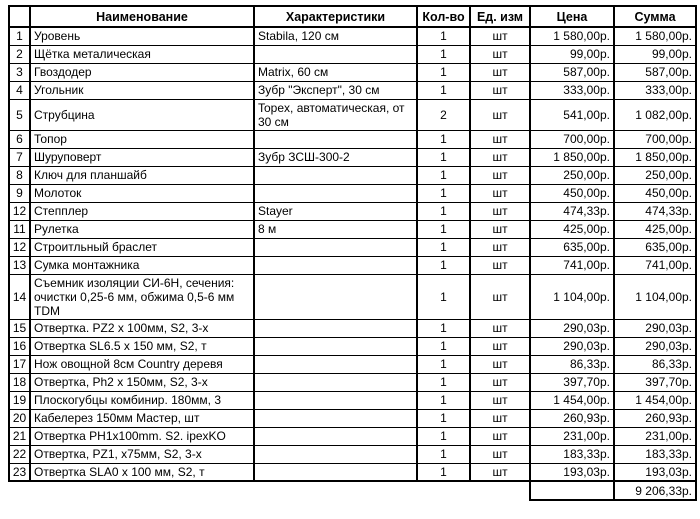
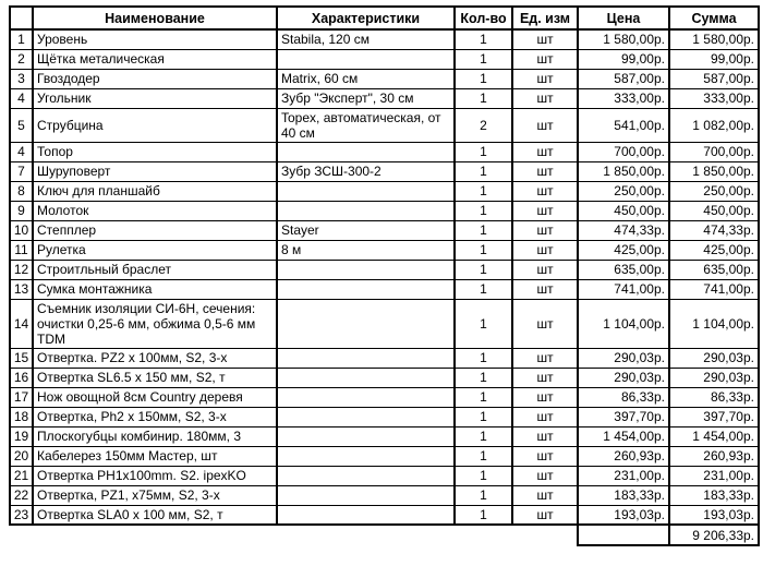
  	Наименование	Характеристики	Кол-во	Ед. изм	Цена	Сумма
  1	Уровень	Stabila, 120 см	1	шт	1 580,00р.	1 580,00р.
  2	Щётка металическая		1	шт	99,00р.	99,00р.
  3	Гвоздодер	Matrix, 60 см	1	шт	587,00р.	587,00р.
  4	Угольник	Зубр "Эксперт", 30 см	1	шт	333,00р.	333,00р.
- 5	Струбцина	Topex, автоматическая, от 30 см	2	шт	541,00р.	1 082,00р.
+ 5	Струбцина	Topex, автоматическая, от 40 см	2	шт	541,00р.	1 082,00р.
- 6	Топор		1	шт	700,00р.	700,00р.
+ 4	Топор		1	шт	700,00р.	700,00р.
  7	Шуруповерт	Зубр ЗСШ-300-2	1	шт	1 850,00р.	1 850,00р.
  8	Ключ для планшайб		1	шт	250,00р.	250,00р.
  9	Молоток		1	шт	450,00р.	450,00р.
- 12	Степплер	Stayer	1	шт	474,33р.	474,33р.
+ 10	Степплер	Stayer	1	шт	474,33р.	474,33р.
  11	Рулетка	8 м	1	шт	425,00р.	425,00р.
  12	Строитльный браслет		1	шт	635,00р.	635,00р.
  13	Сумка монтажника		1	шт	741,00р.	741,00р.
  14	Съемник изоляции СИ-6Н, сечения: очистки 0,25-6 мм, обжима 0,5-6 мм TDM		1	шт	1 104,00р.	1 104,00р.
  15	Отвертка. PZ2 x 100мм, S2, 3-х		1	шт	290,03р.	290,03р.
  16	Отвертка SL6.5 x 150 мм, S2, т		1	шт	290,03р.	290,03р.
  17	Нож овощной 8см Country деревя		1	шт	86,33р.	86,33р.
  18	Отвертка, Ph2 x 150мм, S2, 3-х		1	шт	397,70р.	397,70р.
  19	Плоскогубцы комбинир. 180мм, 3		1	шт	1 454,00р.	1 454,00р.
  20	Кабелерез 150мм Мастер, шт		1	шт	260,93р.	260,93р.
  21	Отвертка PH1x100mm. S2. ipexKO		1	шт	231,00р.	231,00р.
  22	Отвертка, PZ1, х75мм, S2, 3-х		1	шт	183,33р.	183,33р.
  23	Отвертка SLA0 x 100 мм, S2, т		1	шт	193,03р.	193,03р.
  		9 206,33р.
